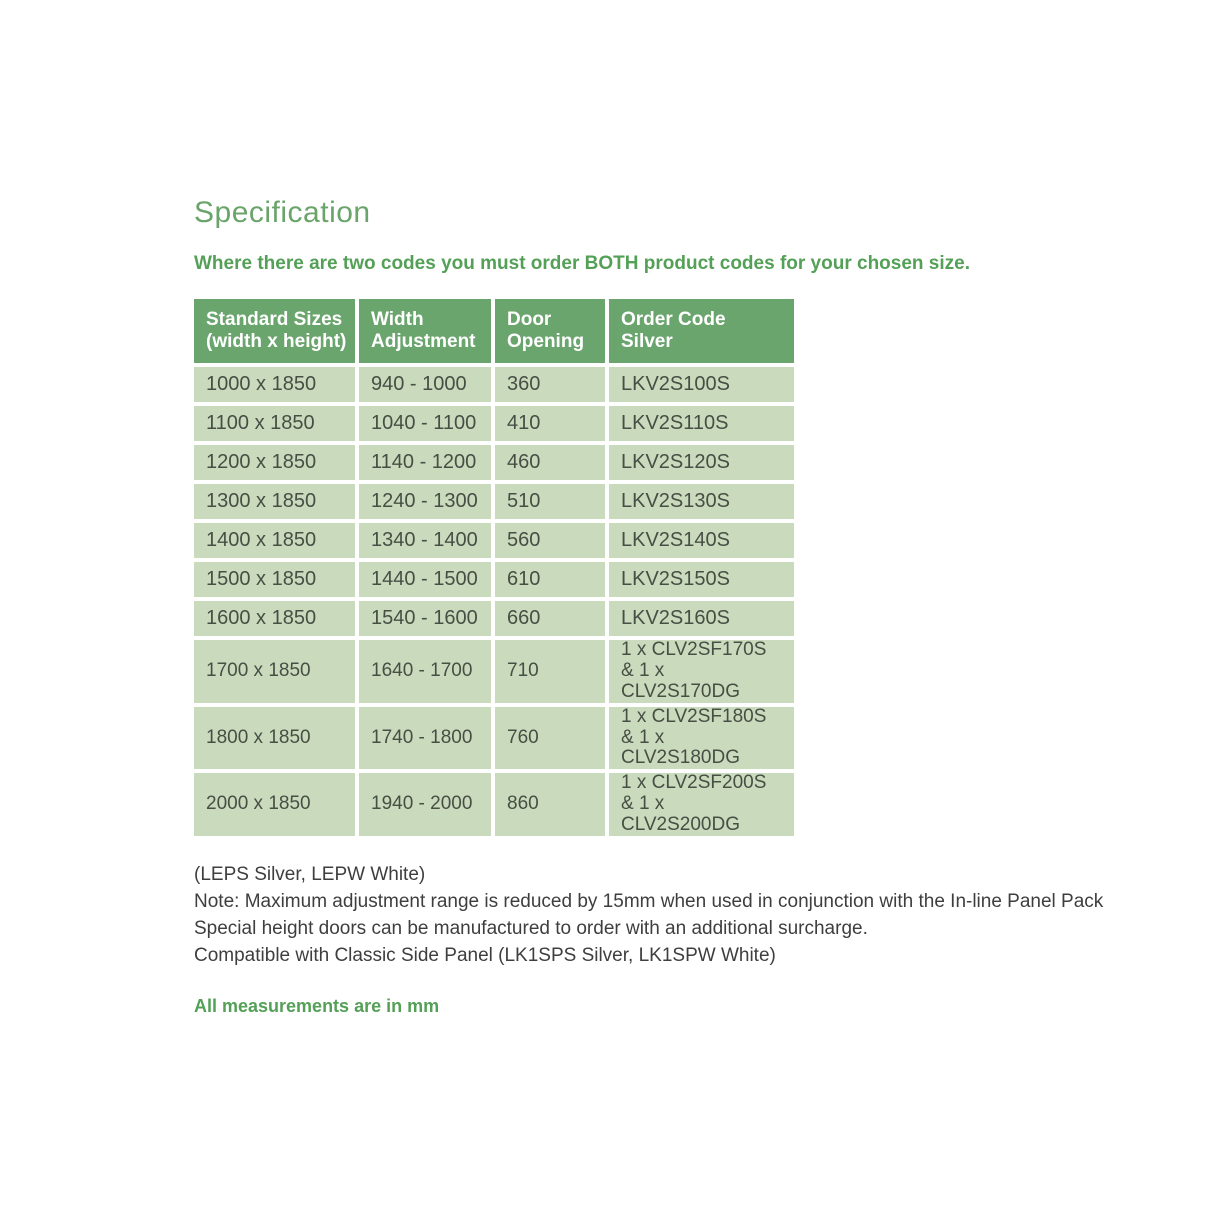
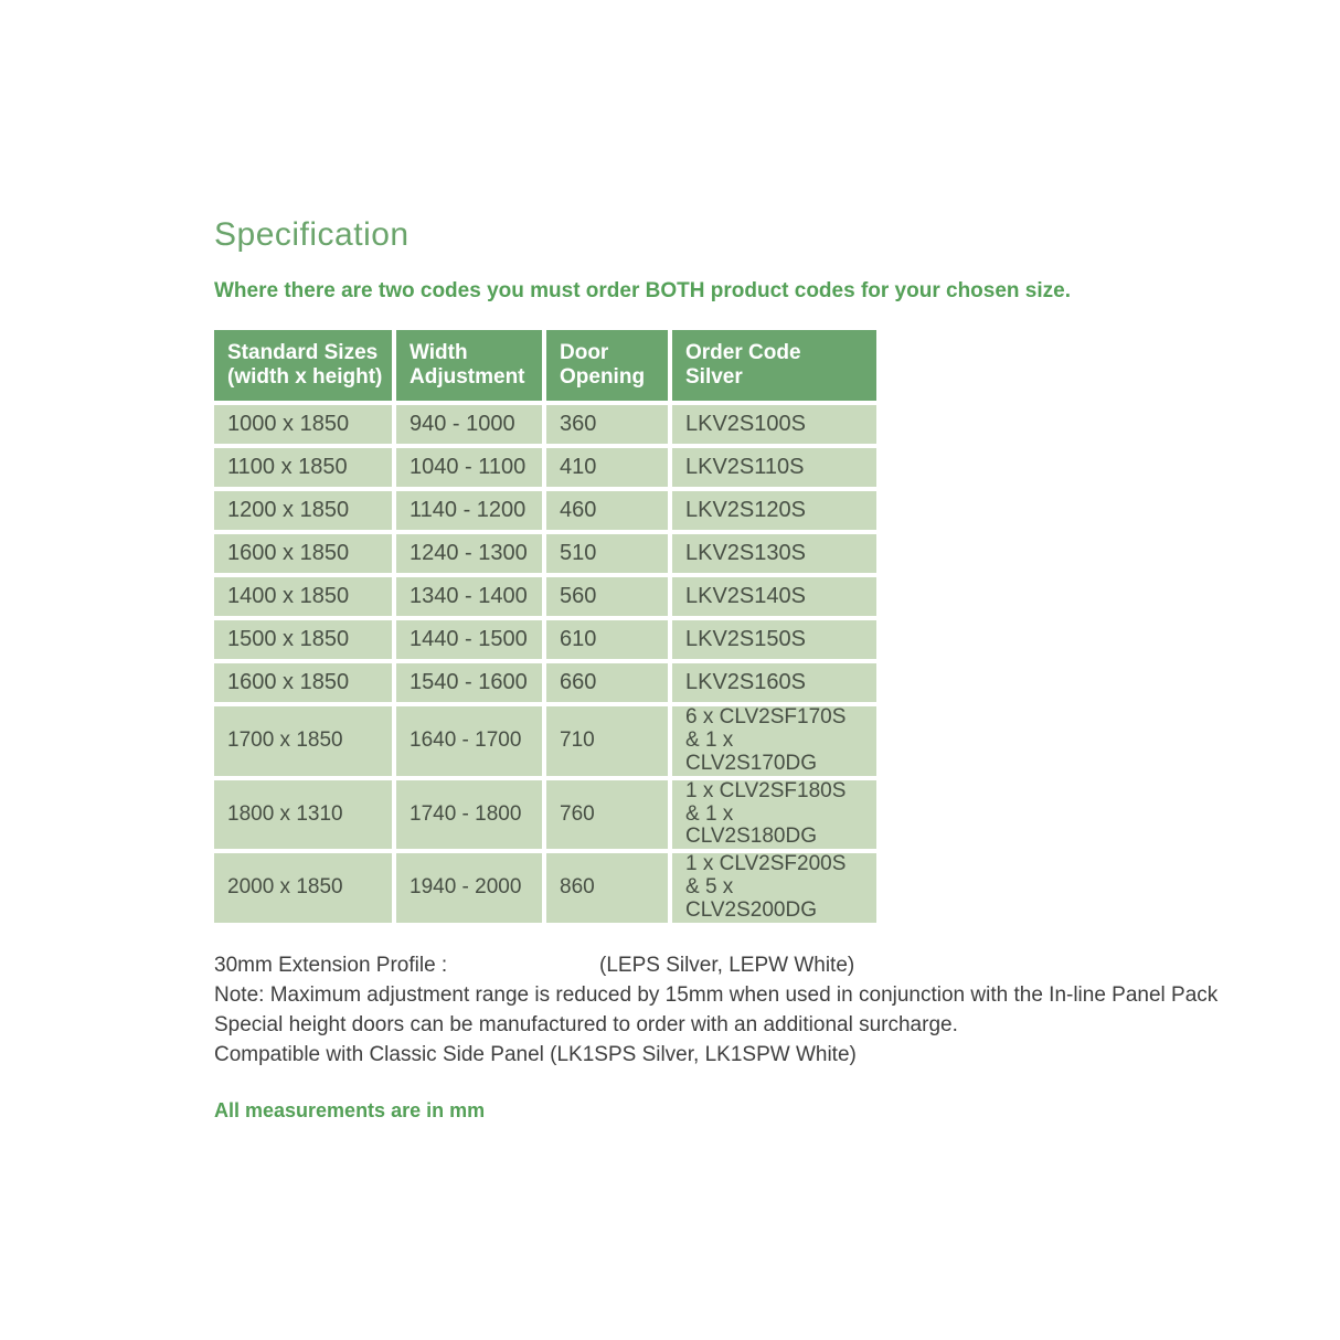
  Specification
  Where there are two codes you must order BOTH product codes for your chosen size.
  Standard Sizes (width x height)	Width Adjustment	Door Opening	Order Code Silver
  1000 x 1850	940 - 1000	360	LKV2S100S
  1100 x 1850	1040 - 1100	410	LKV2S110S
  1200 x 1850	1140 - 1200	460	LKV2S120S
- 1300 x 1850	1240 - 1300	510	LKV2S130S
+ 1600 x 1850	1240 - 1300	510	LKV2S130S
  1400 x 1850	1340 - 1400	560	LKV2S140S
  1500 x 1850	1440 - 1500	610	LKV2S150S
  1600 x 1850	1540 - 1600	660	LKV2S160S
- 1700 x 1850	1640 - 1700	710	1 x CLV2SF170S & 1 x CLV2S170DG
+ 1700 x 1850	1640 - 1700	710	6 x CLV2SF170S & 1 x CLV2S170DG
- 1800 x 1850	1740 - 1800	760	1 x CLV2SF180S & 1 x CLV2S180DG
+ 1800 x 1310	1740 - 1800	760	1 x CLV2SF180S & 1 x CLV2S180DG
- 2000 x 1850	1940 - 2000	860	1 x CLV2SF200S & 1 x CLV2S200DG
+ 2000 x 1850	1940 - 2000	860	1 x CLV2SF200S & 5 x CLV2S200DG
+ 30mm Extension Profile :
  (LEPS Silver, LEPW White)
  Note: Maximum adjustment range is reduced by 15mm when used in conjunction with the In-line Panel Pack
  Special height doors can be manufactured to order with an additional surcharge.
  Compatible with Classic Side Panel (LK1SPS Silver, LK1SPW White)
  All measurements are in mm
